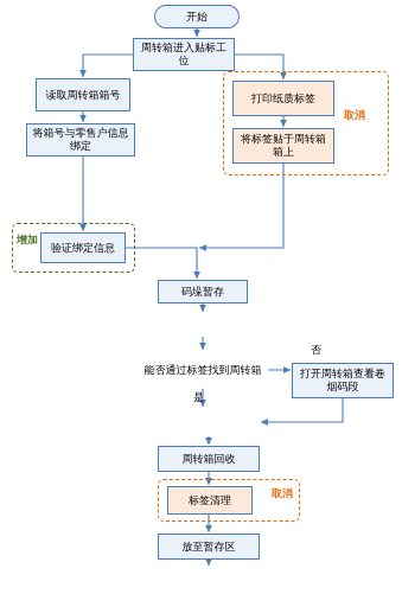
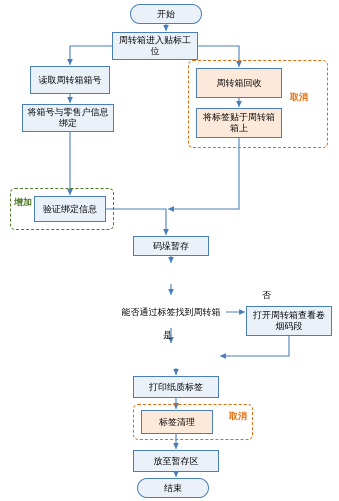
  取消
  增加
  取消
  开始
  周转箱进入贴标工位
  读取周转箱箱号
  将箱号与零售户信息绑定
- 打印纸质标签
+ 周转箱回收
  将标签贴于周转箱箱上
  验证绑定信息
  码垛暂存
  能否通过标签找到周转箱
  打开周转箱查看卷烟码段
- 周转箱回收
+ 打印纸质标签
  标签清理
  放至暂存区
+ 结束
  否
  是
